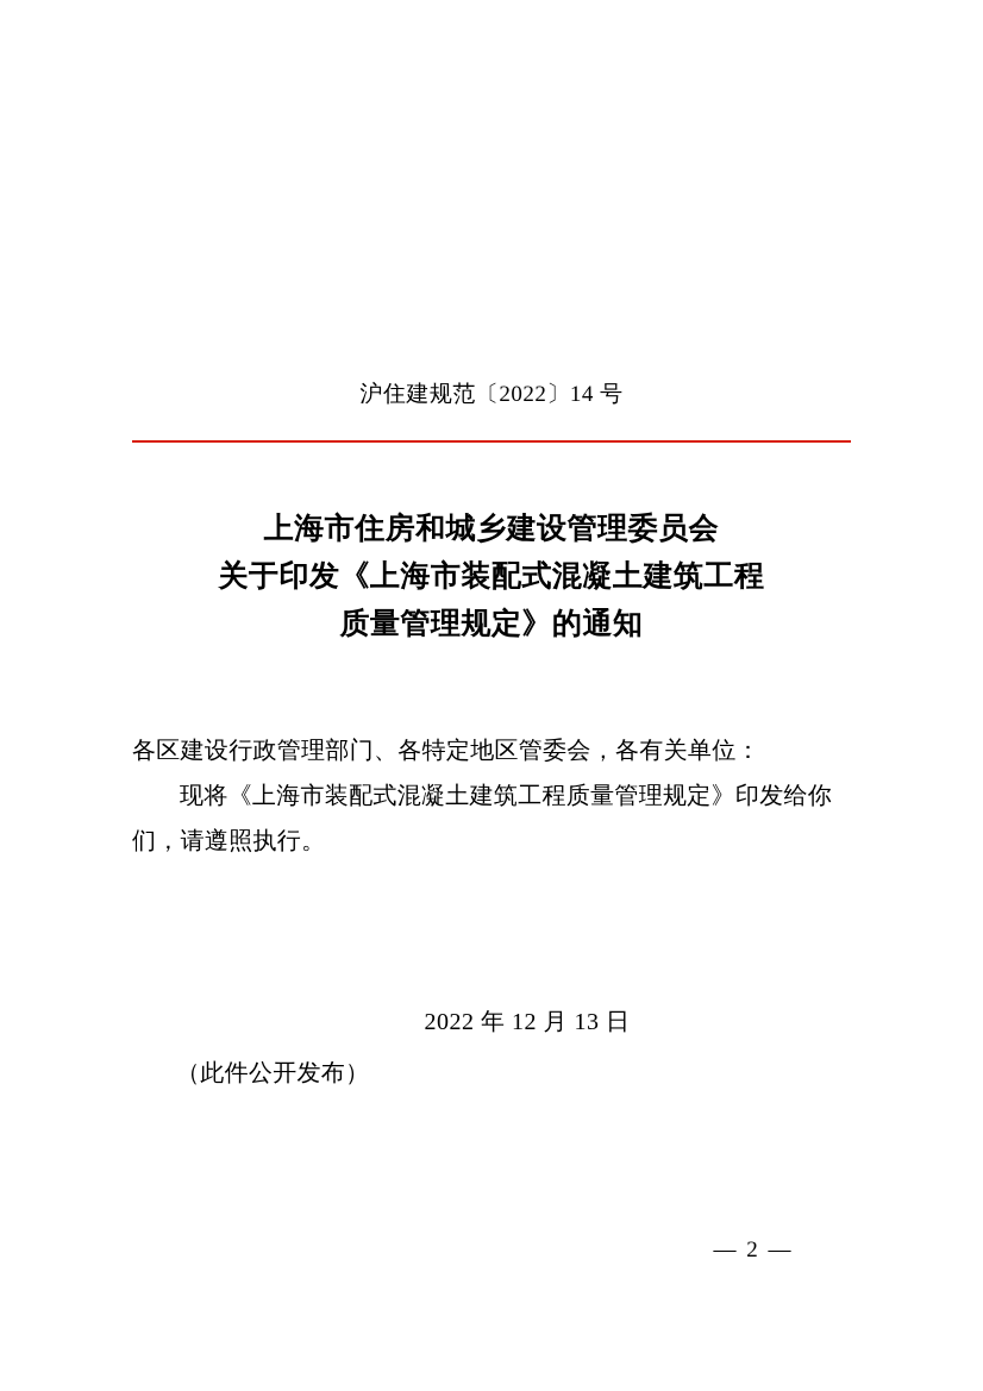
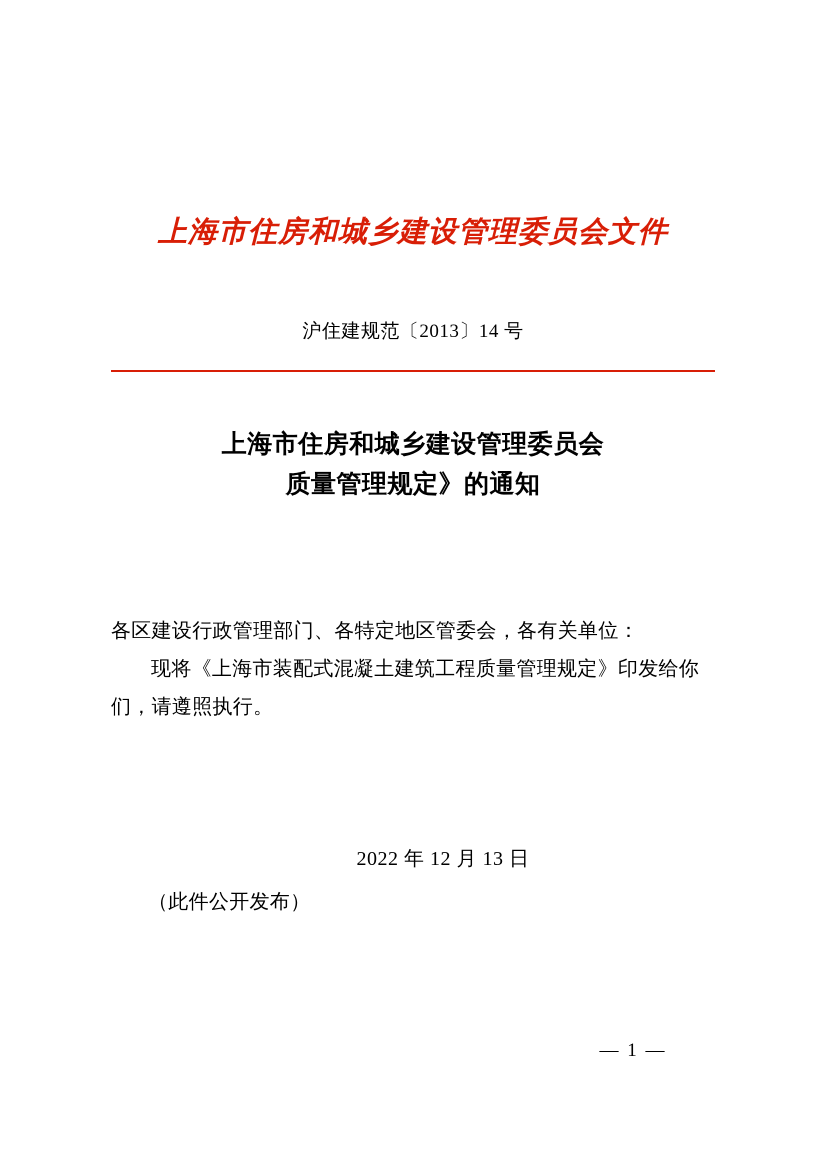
+ 上海市住房和城乡建设管理委员会文件
- 沪住建规范〔2022〕14 号
+ 沪住建规范〔2013〕14 号
  上海市住房和城乡建设管理委员会
- 关于印发《上海市装配式混凝土建筑工程
  质量管理规定》的通知
  各区建设行政管理部门、各特定地区管委会，各有关单位：
  现将《上海市装配式混凝土建筑工程质量管理规定》印发给你们，请遵照执行。
  2022 年 12 月 13 日
  （此件公开发布）
- — 2 —
+ — 1 —
